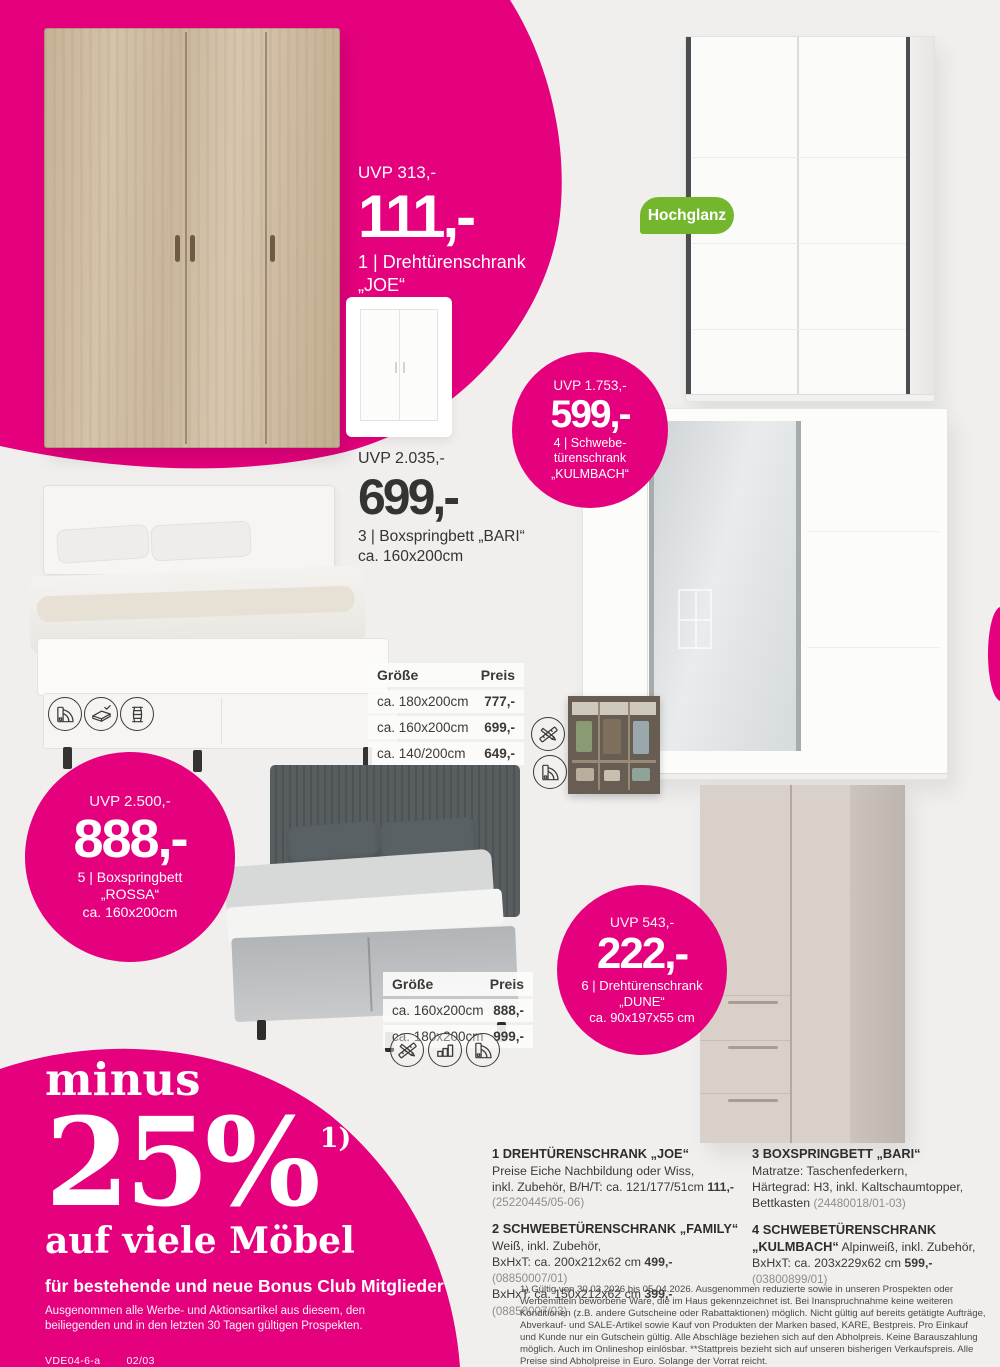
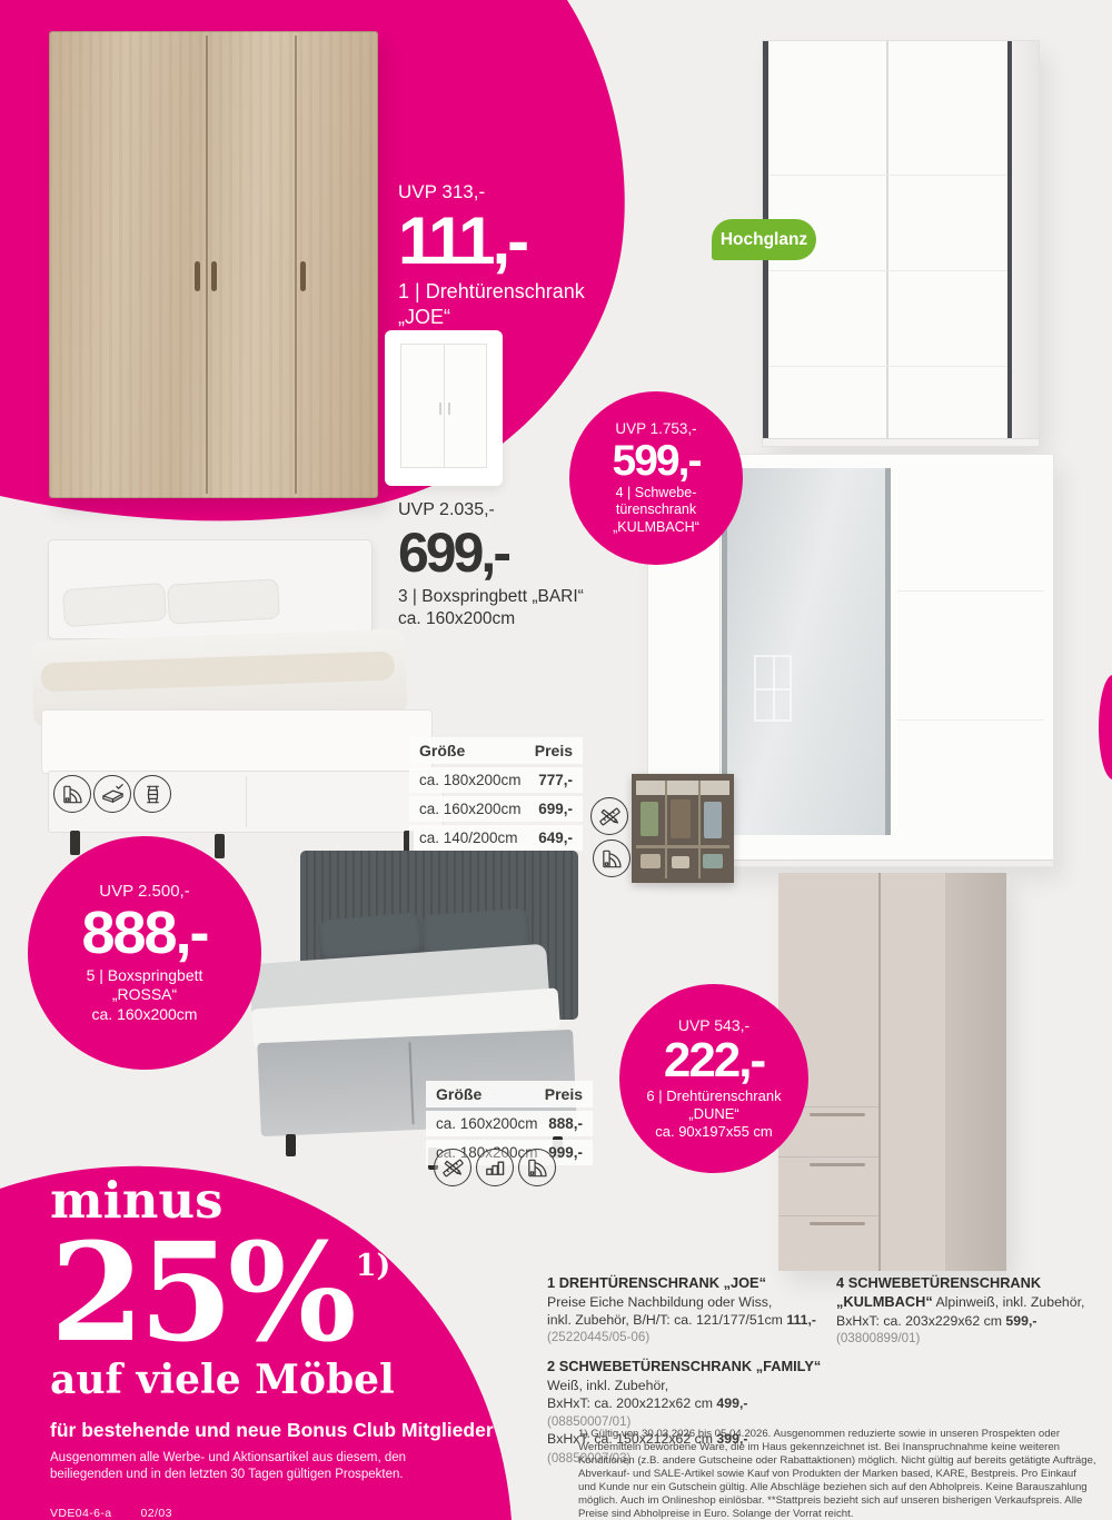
  UVP 313,-
  111,-
  1 | Drehtürenschrank
  „JOE“
  Hochglanz
  UVP 2.035,-
  699,-
  3 | Boxspringbett „BARI“
  ca. 160x200cm
  Größe
  Preis
  ca. 180x200cm
  777,-
  ca. 160x200cm
  699,-
  ca. 140/200cm
  649,-
  UVP 1.753,-
  599,-
  4 | Schwebe-
  türenschrank
  „KULMBACH“
  UVP 2.500,-
  888,-
  5 | Boxspringbett
  „ROSSA“
  ca. 160x200cm
  Größe
  Preis
  ca. 160x200cm
  888,-
  ca. 180x200cm
  999,-
  UVP 543,-
  222,-
  6 | Drehtürenschrank
  „DUNE“
  ca. 90x197x55 cm
  minus
  25% 1)
  auf viele Möbel
  für bestehende und neue Bonus Club Mitglieder
  Ausgenommen alle Werbe- und Aktionsartikel aus diesem, den beiliegenden und in den letzten 30 Tagen gültigen Prospekten.
  VDE04-6-a 02/03
  1 DREHTÜRENSCHRANK „JOE“
  Preise Eiche Nachbildung oder Wiss,
  inkl. Zubehör, B/H/T: ca. 121/177/51cm 111,-
  (25220445/05-06)
  2 SCHWEBETÜRENSCHRANK „FAMILY“
  Weiß, inkl. Zubehör,
  BxHxT: ca. 200x212x62 cm 499,- (08850007/01)
  BxHxT: ca. 150x212x62 cm 399,- (08850007/03)
- 3 BOXSPRINGBETT „BARI“
- Matratze: Taschenfederkern,
- Härtegrad: H3, inkl. Kaltschaumtopper,
- Bettkasten (24480018/01-03)
  4 SCHWEBETÜRENSCHRANK
  „KULMBACH“ Alpinweiß, inkl. Zubehör,
  BxHxT: ca. 203x229x62 cm 599,-
  (03800899/01)
  1) Gültig von 30.03.2026 bis 05.04.2026. Ausgenommen reduzierte sowie in unseren Prospekten oder Werbemitteln beworbene Ware, die im Haus gekennzeichnet ist. Bei Inanspruchnahme keine weiteren Konditionen (z.B. andere Gutscheine oder Rabattaktionen) möglich. Nicht gültig auf bereits getätigte Aufträge, Abverkauf- und SALE-Artikel sowie Kauf von Produkten der Marken based, KARE, Bestpreis. Pro Einkauf und Kunde nur ein Gutschein gültig. Alle Abschläge beziehen sich auf den Abholpreis. Keine Barauszahlung möglich. Auch im Onlineshop einlösbar. **Stattpreis bezieht sich auf unseren bisherigen Verkaufspreis. Alle Preise sind Abholpreise in Euro. Solange der Vorrat reicht.
